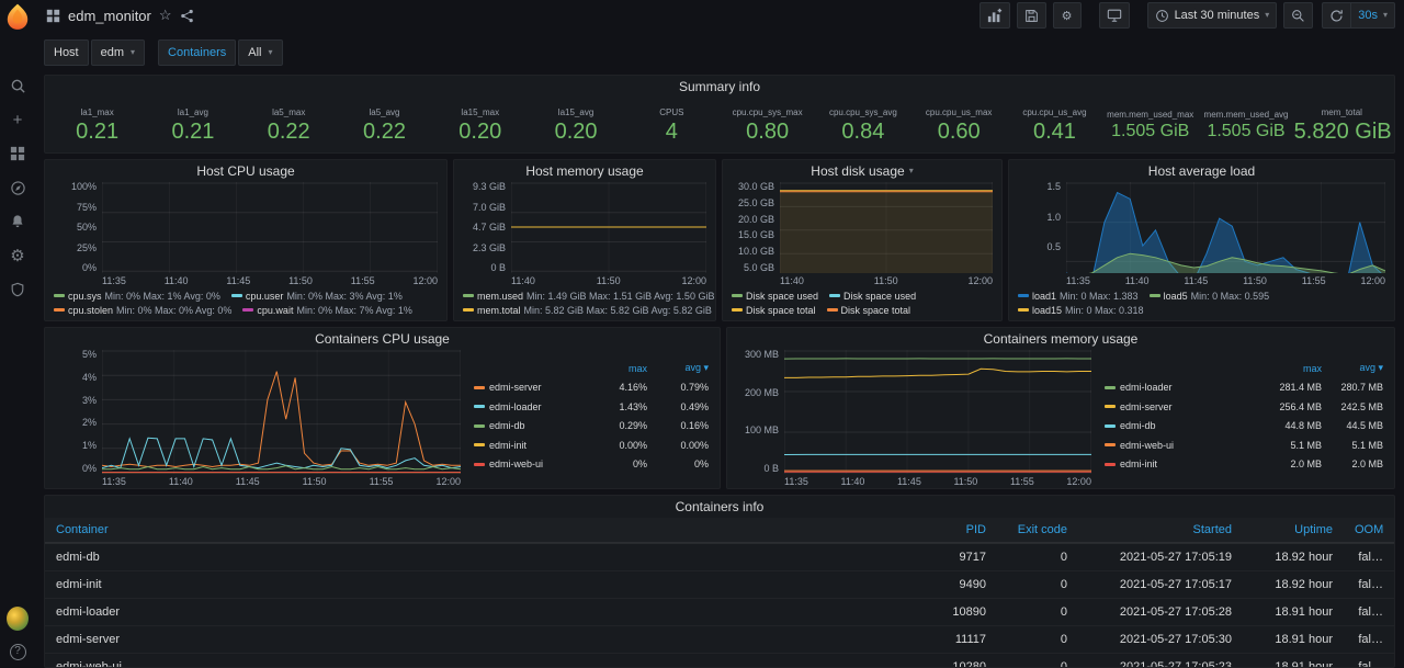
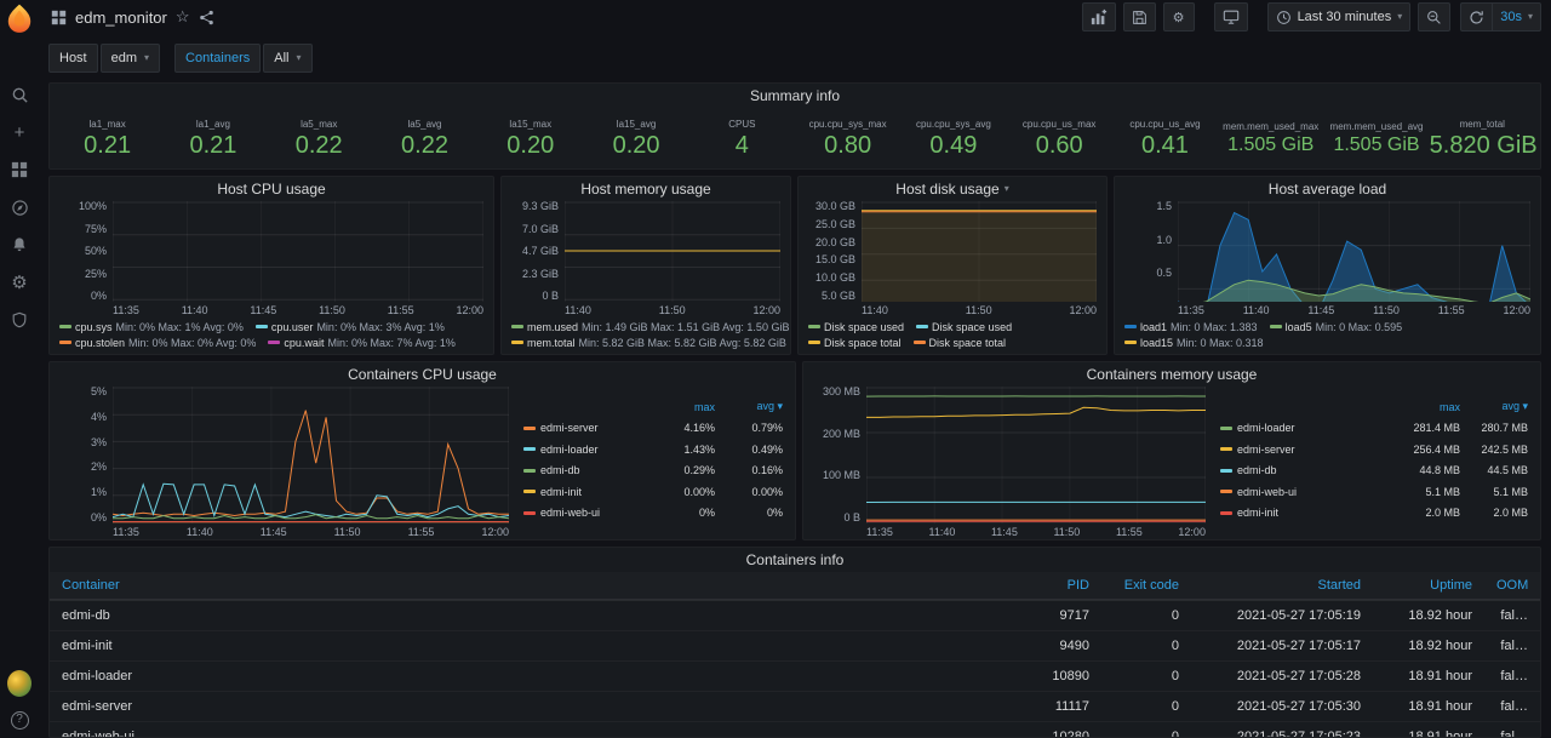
  +
  ⚙
  ?
  edm_monitor
  ☆
  ⚙
  Last 30 minutes
  ▾
  30s
  ▾
  Host
  edm
  ▾
  Containers
  All
  ▾
  Summary info
  la1_max
  0.21
  la1_avg
  0.21
  la5_max
  0.22
  la5_avg
  0.22
  la15_max
  0.20
  la15_avg
  0.20
  CPUS
  4
  cpu.cpu_sys_max
  0.80
  cpu.cpu_sys_avg
- 0.84
+ 0.49
  cpu.cpu_us_max
  0.60
  cpu.cpu_us_avg
  0.41
  mem.mem_used_max
  1.505 GiB
  mem.mem_used_avg
  1.505 GiB
  mem_total
  5.820 GiB
  Host CPU usage
  100%
  75%
  50%
  25%
  0%
  11:35
  11:40
  11:45
  11:50
  11:55
  12:00
  cpu.sys
  Min: 0% Max: 1% Avg: 0%
  cpu.user
  Min: 0% Max: 3% Avg: 1%
  cpu.stolen
  Min: 0% Max: 0% Avg: 0%
  cpu.wait
  Min: 0% Max: 7% Avg: 1%
  Host memory usage
  9.3 GiB
  7.0 GiB
  4.7 GiB
  2.3 GiB
  0 B
  11:40
  11:50
  12:00
  mem.used
  Min: 1.49 GiB Max: 1.51 GiB Avg: 1.50 GiB
  mem.total
  Min: 5.82 GiB Max: 5.82 GiB Avg: 5.82 GiB
  Host disk usage
  ▾
  30.0 GB
  25.0 GB
  20.0 GB
  15.0 GB
  10.0 GB
  5.0 GB
  11:40
  11:50
  12:00
  Disk space used
  Disk space used
  Disk space total
  Disk space total
  Host average load
  1.5
  1.0
  0.5
  11:35
  11:40
  11:45
  11:50
  11:55
  12:00
  load1
  Min: 0 Max: 1.383
  load5
  Min: 0 Max: 0.595
  load15
  Min: 0 Max: 0.318
  Containers CPU usage
  5%
  4%
  3%
  2%
  1%
  0%
  11:35
  11:40
  11:45
  11:50
  11:55
  12:00
  max
  avg ▾
  edmi-server
  4.16%
  0.79%
  edmi-loader
  1.43%
  0.49%
  edmi-db
  0.29%
  0.16%
  edmi-init
  0.00%
  0.00%
  edmi-web-ui
  0%
  0%
  Containers memory usage
  300 MB
  200 MB
  100 MB
  0 B
  11:35
  11:40
  11:45
  11:50
  11:55
  12:00
  max
  avg ▾
  edmi-loader
  281.4 MB
  280.7 MB
  edmi-server
  256.4 MB
  242.5 MB
  edmi-db
  44.8 MB
  44.5 MB
  edmi-web-ui
  5.1 MB
  5.1 MB
  edmi-init
  2.0 MB
  2.0 MB
  Containers info
  Container	PID	Exit code	Started	Uptime	OOM
  edmi-db	9717	0	2021-05-27 17:05:19	18.92 hour	fal…
  edmi-init	9490	0	2021-05-27 17:05:17	18.92 hour	fal…
  edmi-loader	10890	0	2021-05-27 17:05:28	18.91 hour	fal…
  edmi-server	11117	0	2021-05-27 17:05:30	18.91 hour	fal…
